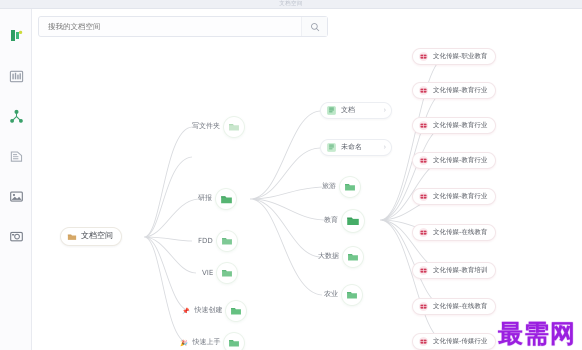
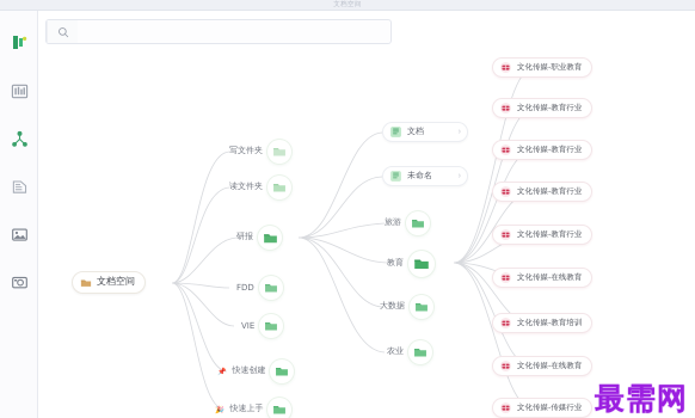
- 搜我的文档空间
  文档空间
  写文件夹
+ 读文件夹
  研报
  FDD
  VIE
  快速创建
  快速上手
  文档
  未命名
  旅游
  教育
  大数据
  农业
  文化传媒-职业教育
  文化传媒-教育行业
  文化传媒-教育行业
  文化传媒-教育行业
  文化传媒-教育行业
  文化传媒-在线教育
  文化传媒-教育培训
  文化传媒-在线教育
  文化传媒-传媒行业
  最需网
